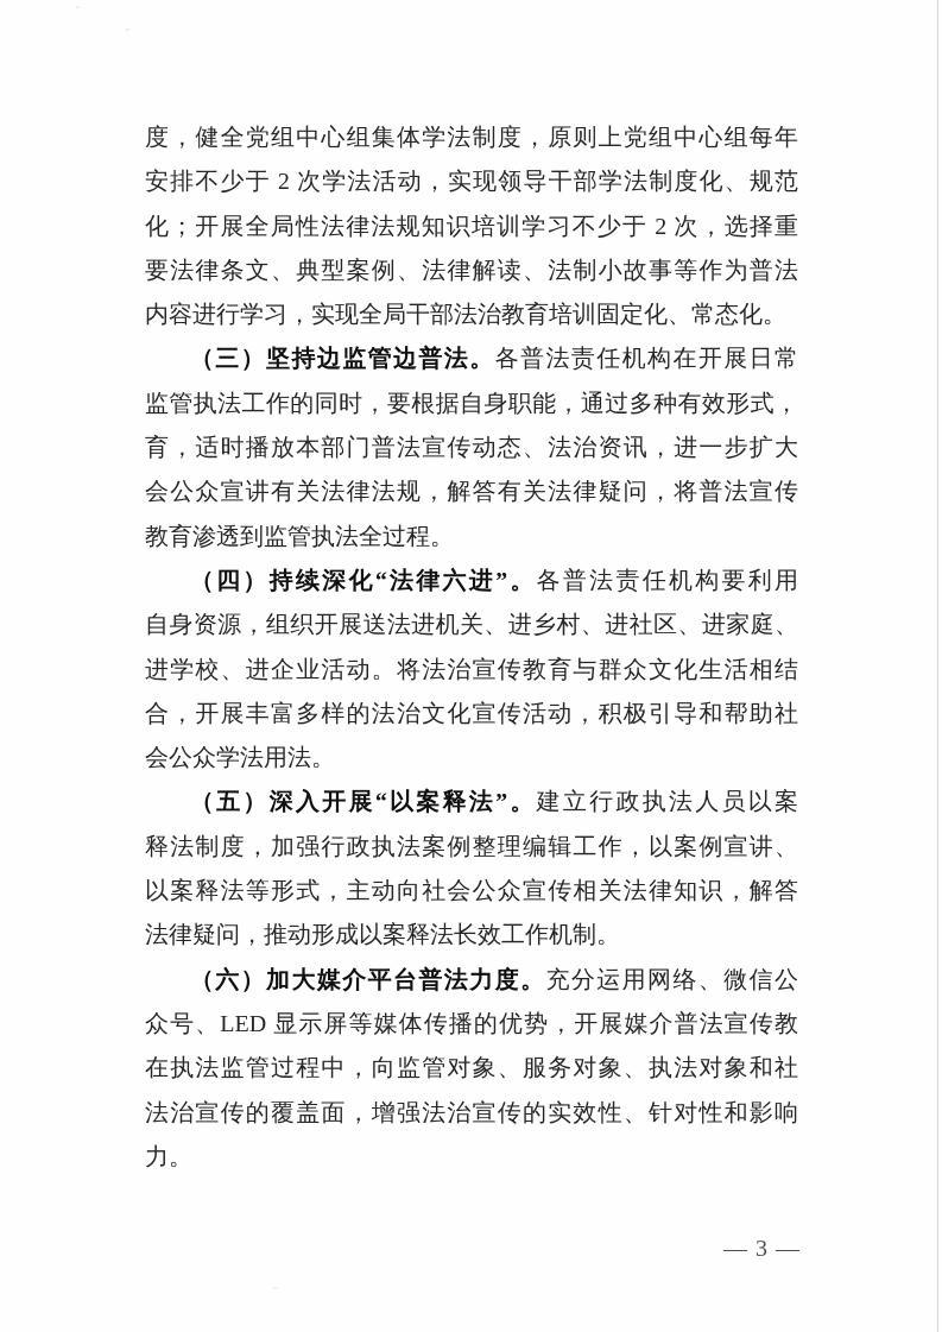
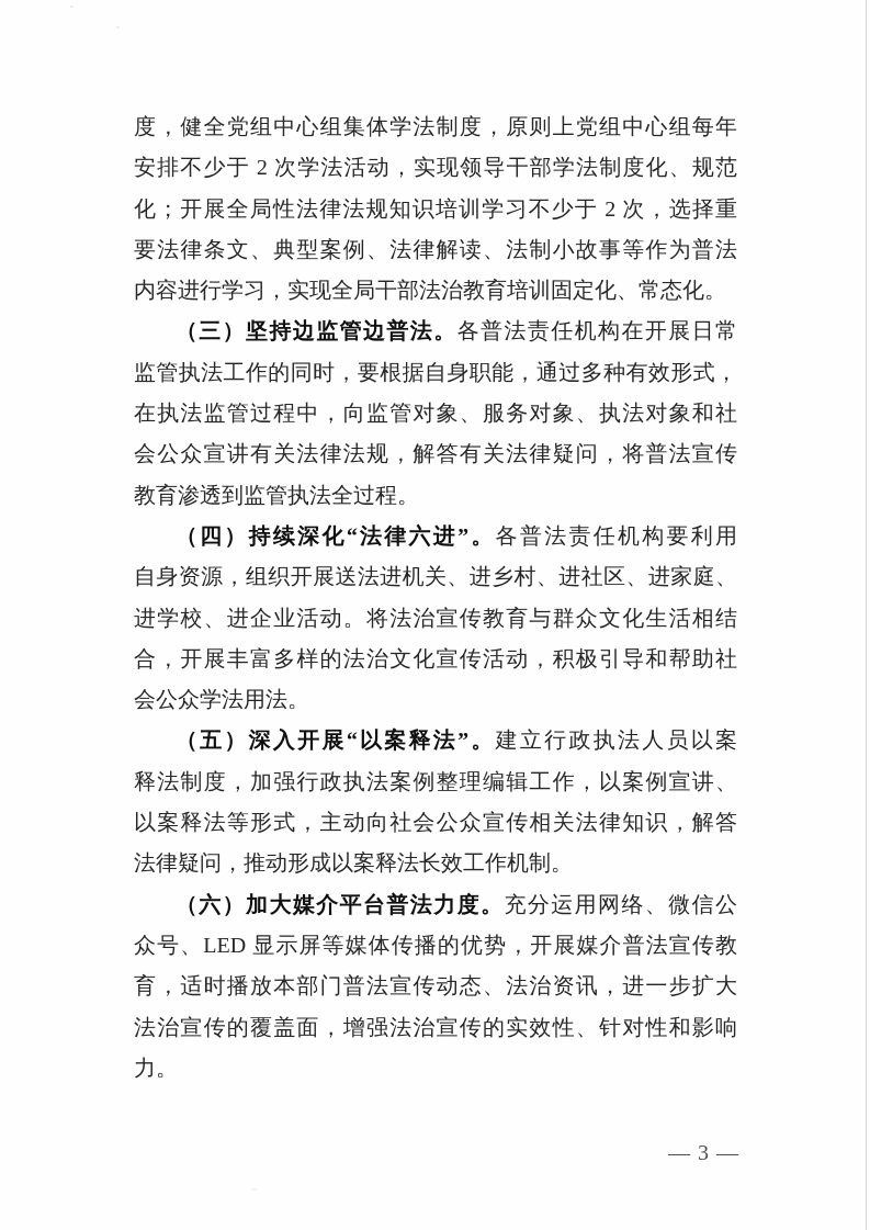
  度，健全党组中心组集体学法制度，原则上党组中心组每年
  安排不少于 2 次学法活动，实现领导干部学法制度化、规范
  化；开展全局性法律法规知识培训学习不少于 2 次，选择重
  要法律条文、典型案例、法律解读、法制小故事等作为普法
  内容进行学习，实现全局干部法治教育培训固定化、常态化。
  （三）坚持边监管边普法。各普法责任机构在开展日常
  监管执法工作的同时，要根据自身职能，通过多种有效形式，
- 育，适时播放本部门普法宣传动态、法治资讯，进一步扩大
+ 在执法监管过程中，向监管对象、服务对象、执法对象和社
  会公众宣讲有关法律法规，解答有关法律疑问，将普法宣传
  教育渗透到监管执法全过程。
  （四）持续深化“法律六进”。各普法责任机构要利用
  自身资源，组织开展送法进机关、进乡村、进社区、进家庭、
  进学校、进企业活动。将法治宣传教育与群众文化生活相结
  合，开展丰富多样的法治文化宣传活动，积极引导和帮助社
  会公众学法用法。
  （五）深入开展“以案释法”。建立行政执法人员以案
  释法制度，加强行政执法案例整理编辑工作，以案例宣讲、
  以案释法等形式，主动向社会公众宣传相关法律知识，解答
  法律疑问，推动形成以案释法长效工作机制。
  （六）加大媒介平台普法力度。充分运用网络、微信公
  众号、LED 显示屏等媒体传播的优势，开展媒介普法宣传教
- 在执法监管过程中，向监管对象、服务对象、执法对象和社
+ 育，适时播放本部门普法宣传动态、法治资讯，进一步扩大
  法治宣传的覆盖面，增强法治宣传的实效性、针对性和影响
  力。
  — 3 —
